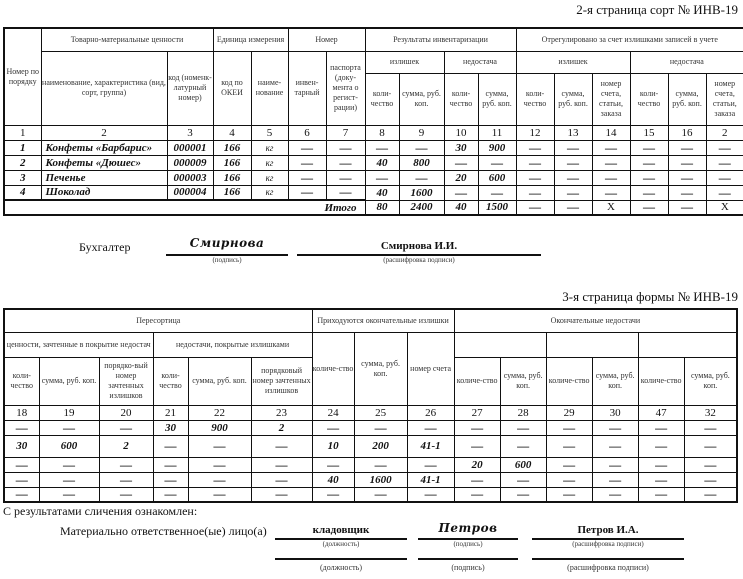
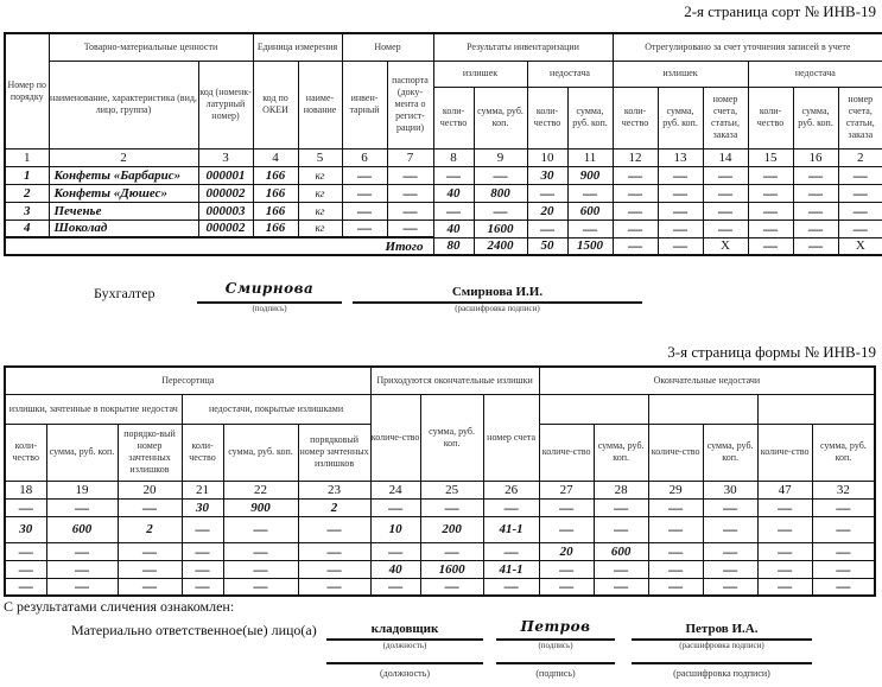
  2-я страница сорт № ИНВ-19
- Номер по порядку	Товарно-материальные ценности	Единица измерения	Номер	Результаты инвентаризации	Отрегулировано за счет излишками записей в учете
+ Номер по порядку	Товарно-материальные ценности	Единица измерения	Номер	Результаты инвентаризации	Отрегулировано за счет уточнения записей в учете
- наименование, характеристика (вид, сорт, группа)	код (номенк-латурный номер)	код по ОКЕИ	наиме-нование	инвен-тарный	паспорта (доку-мента о регист-рации)	излишек	недостача	излишек	недостача
+ наименование, характеристика (вид, лицо, группа)	код (номенк-латурный номер)	код по ОКЕИ	наиме-нование	инвен-тарный	паспорта (доку-мента о регист-рации)	излишек	недостача	излишек	недостача
  коли-чество	сумма, руб. коп.	коли-чество	сумма, руб. коп.	коли-чество	сумма, руб. коп.	номер счета, статьи, заказа	коли-чество	сумма, руб. коп.	номер счета, статьи, заказа
  1	2	3	4	5	6	7	8	9	10	11	12	13	14	15	16	2
  1	Конфеты «Барбарис»	000001	166	кг	—	—	—	—	30	900	—	—	—	—	—	—
- 2	Конфеты «Дюшес»	000009	166	кг	—	—	40	800	—	—	—	—	—	—	—	—
+ 2	Конфеты «Дюшес»	000002	166	кг	—	—	40	800	—	—	—	—	—	—	—	—
  3	Печенье	000003	166	кг	—	—	—	—	20	600	—	—	—	—	—	—
- 4	Шоколад	000004	166	кг	—	—	40	1600	—	—	—	—	—	—	—	—
+ 4	Шоколад	000002	166	кг	—	—	40	1600	—	—	—	—	—	—	—	—
- Итого	80	2400	40	1500	—	—	X	—	—	X
+ Итого	80	2400	50	1500	—	—	X	—	—	X
  Бухгалтер
  Смирнова
  (подпись)
  Смирнова И.И.
  (расшифровка подписи)
  3-я страница формы № ИНВ-19
  Пересортица	Приходуются окончательные излишки	Окончательные недостачи
- ценности, зачтенные в покрытие недостач	недостачи, покрытые излишками	количе-ство	сумма, руб. коп.	номер счета
+ излишки, зачтенные в покрытие недостач	недостачи, покрытые излишками	количе-ство	сумма, руб. коп.	номер счета
  коли-чество	сумма, руб. коп.	порядко-вый номер зачтенных излишков	коли-чество	сумма, руб. коп.	порядковый номер зачтенных излишков	количе-ство	сумма, руб. коп.	количе-ство	сумма, руб. коп.	количе-ство	сумма, руб. коп.
  18	19	20	21	22	23	24	25	26	27	28	29	30	47	32
  —	—	—	30	900	2	—	—	—	—	—	—	—	—	—
  30	600	2	—	—	—	10	200	41-1	—	—	—	—	—	—
  —	—	—	—	—	—	—	—	—	20	600	—	—	—	—
  —	—	—	—	—	—	40	1600	41-1	—	—	—	—	—	—
  —	—	—	—	—	—	—	—	—	—	—	—	—	—	—
  С результатами сличения ознакомлен:
  Материально ответственное(ые) лицо(а)
  кладовщик
  (должность)
  Петров
  (подпись)
  Петров И.А.
  (расшифровка подписи)
  (должность)
  (подпись)
  (расшифровка подписи)
